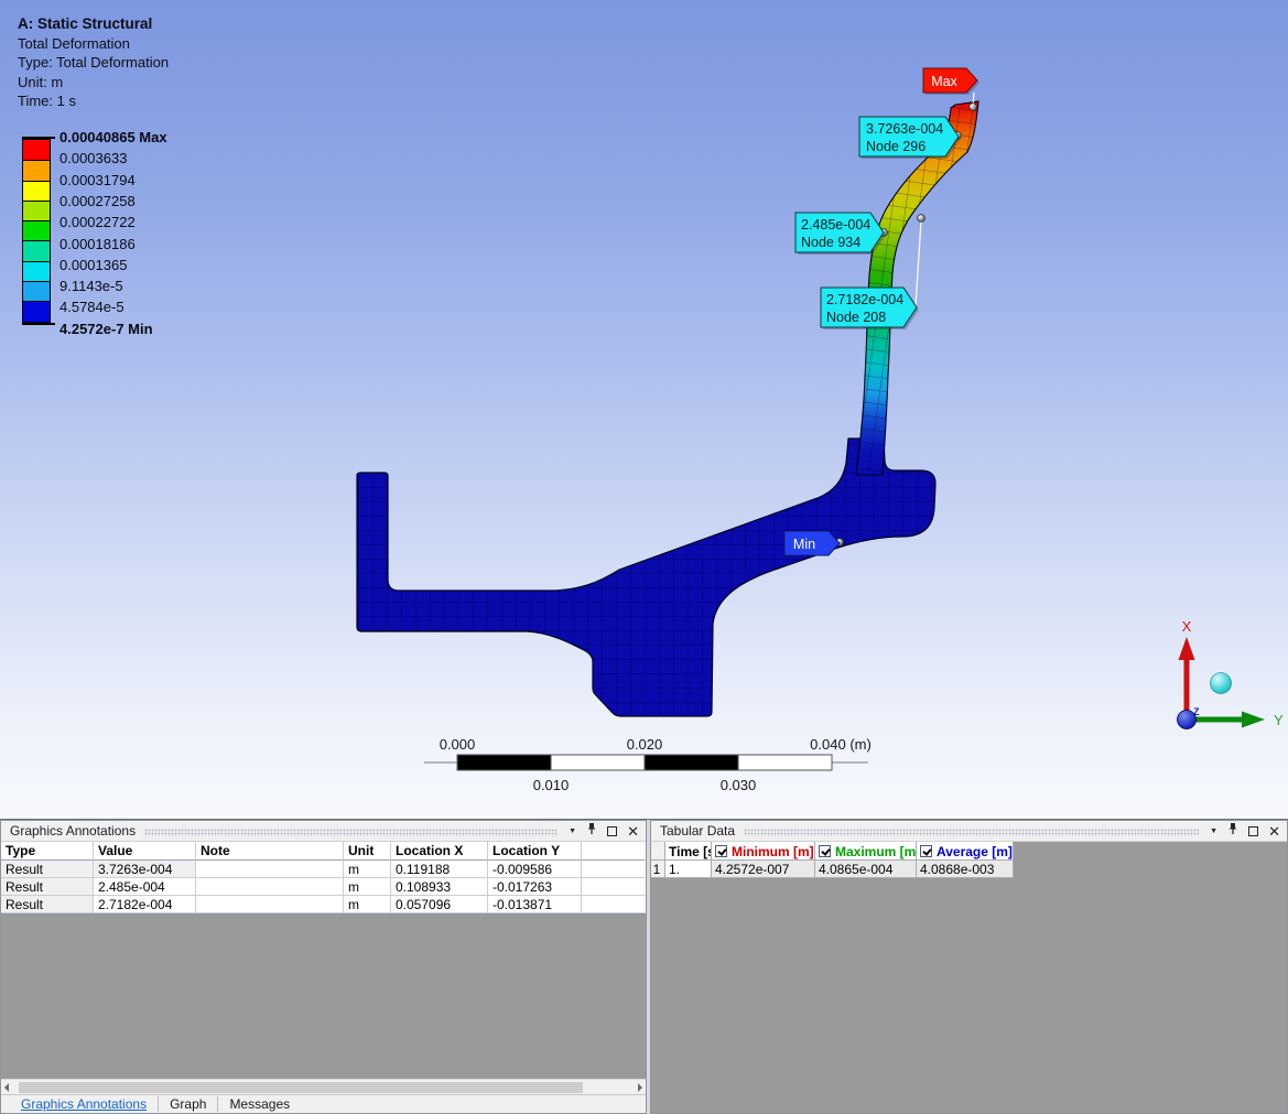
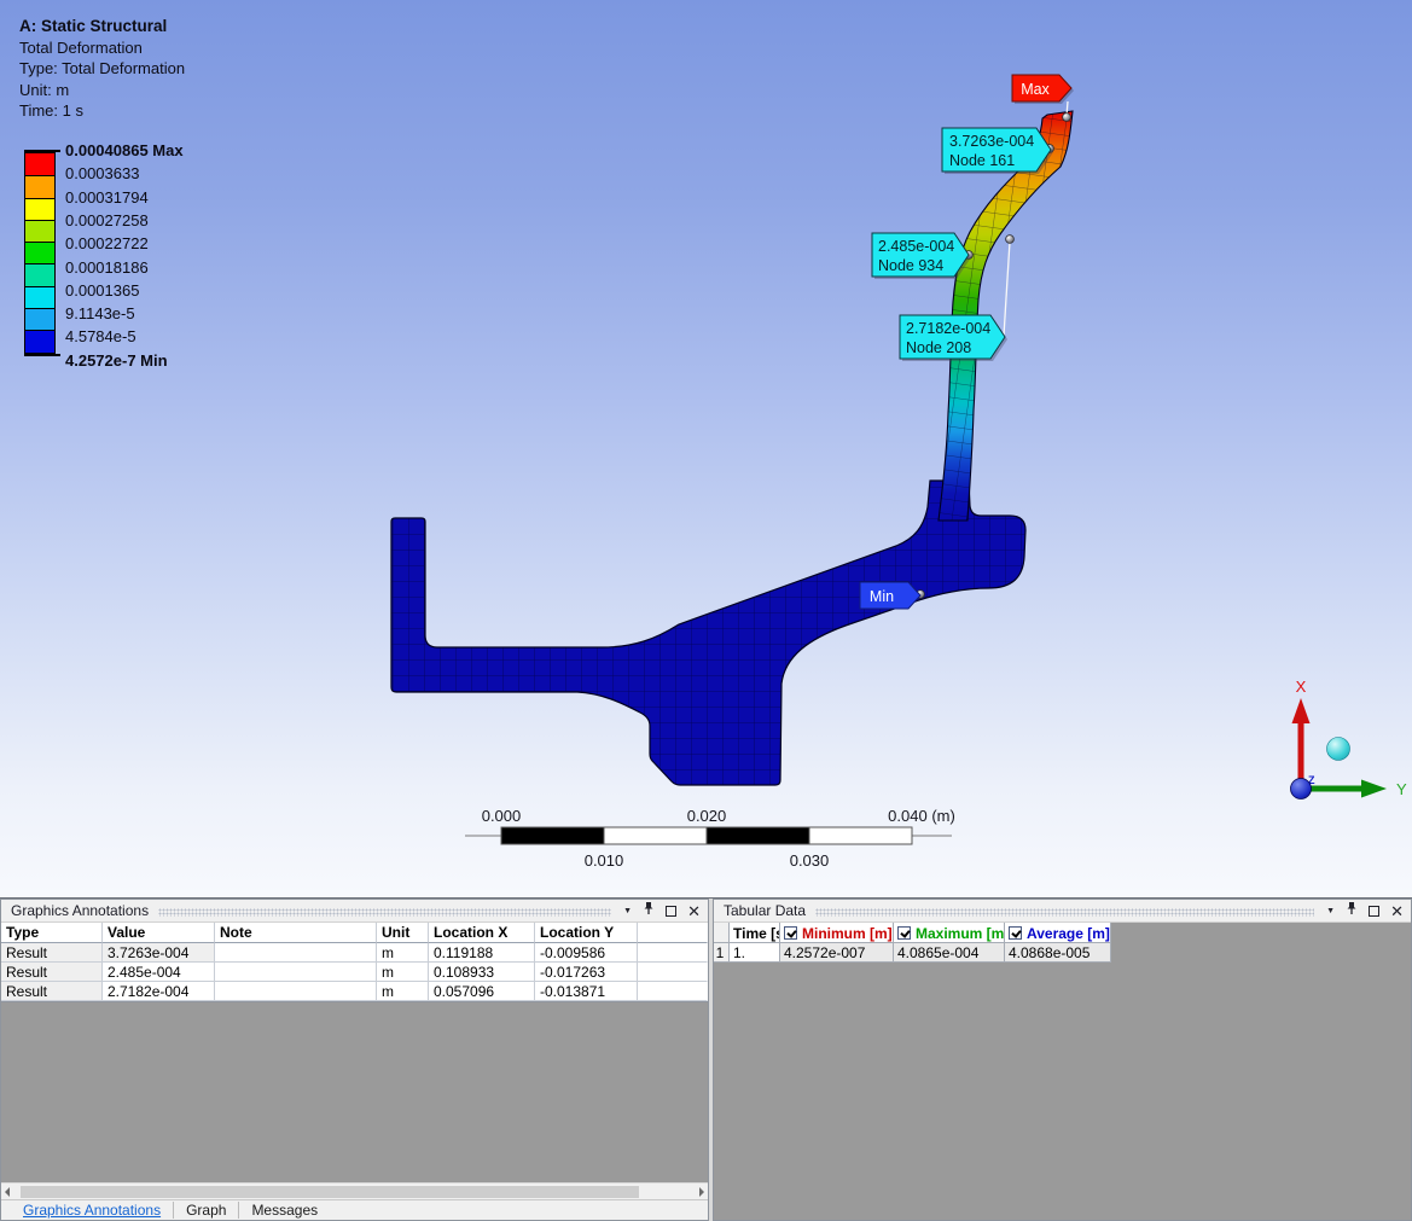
  Max
  3.7263e-004
- Node 296
+ Node 161
  2.485e-004
  Node 934
  2.7182e-004
  Node 208
  Min
  0.000
  0.020
  0.040 (m)
  0.010
  0.030
  Z
  X
  Y
  A: Static Structural
  Total Deformation
  Type: Total Deformation
  Unit: m
  Time: 1 s
  0.00040865 Max
  0.0003633
  0.00031794
  0.00027258
  0.00022722
  0.00018186
  0.0001365
  9.1143e-5
  4.5784e-5
  4.2572e-7 Min
  Graphics Annotations
  ✕
  Type
  Value
  Note
  Unit
  Location X
  Location Y
  Result
  3.7263e-004
  m
  0.119188
  -0.009586
  Result
  2.485e-004
  m
  0.108933
  -0.017263
  Result
  2.7182e-004
  m
  0.057096
  -0.013871
  Graphics Annotations
  Graph
  Messages
  Tabular Data
  ✕
  Time [
  Minimum [m]
  Maximum [m
  Average [m]
  1
  1.
  4.2572e-007
  4.0865e-004
- 4.0868e-003
+ 4.0868e-005
